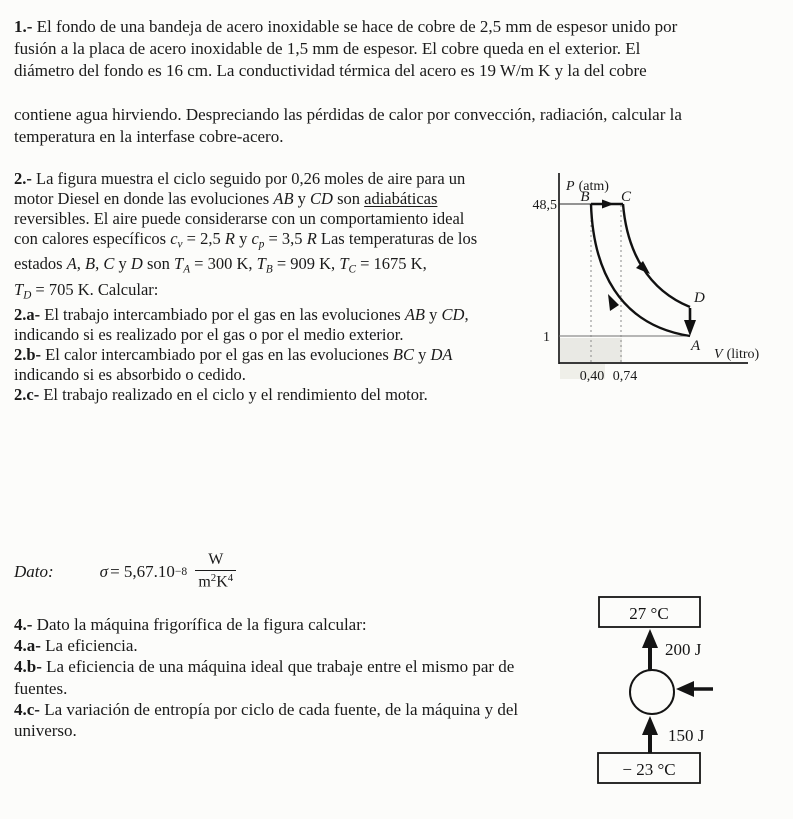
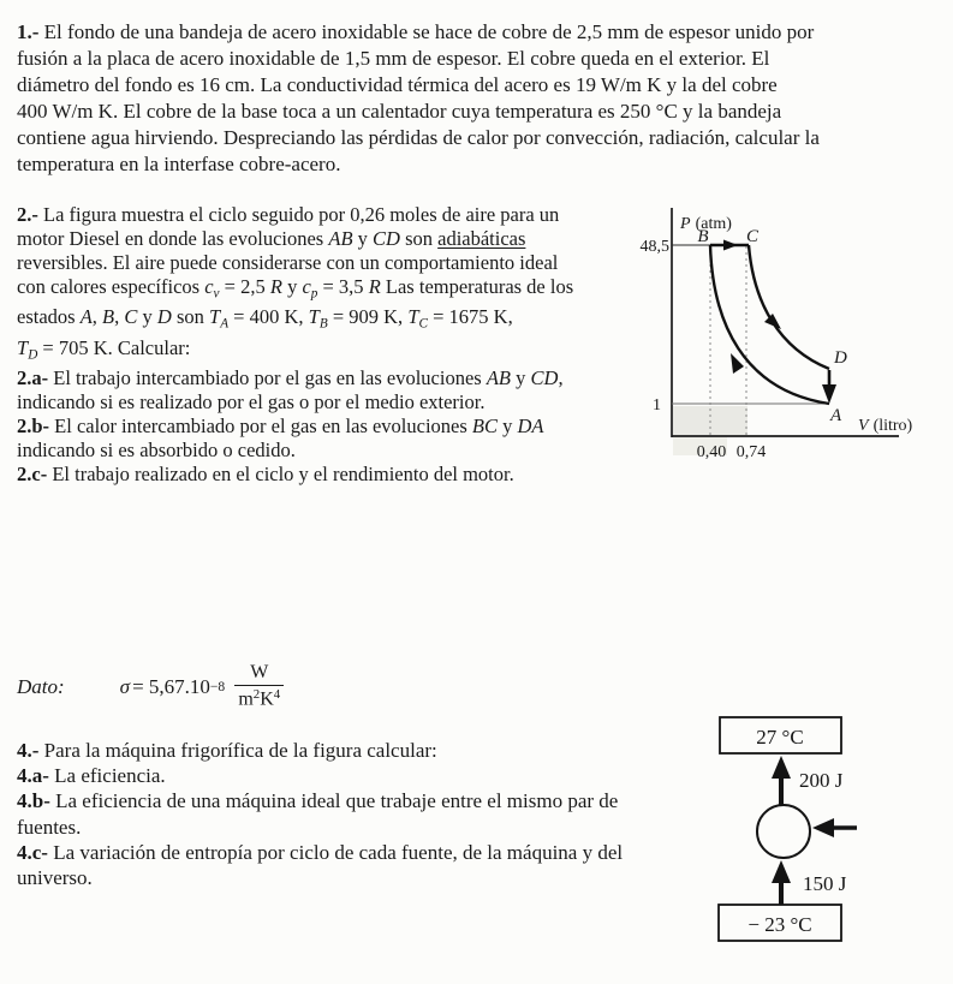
  1.- El fondo de una bandeja de acero inoxidable se hace de cobre de 2,5 mm de espesor unido por
  fusión a la placa de acero inoxidable de 1,5 mm de espesor. El cobre queda en el exterior. El
  diámetro del fondo es 16 cm. La conductividad térmica del acero es 19 W/m K y la del cobre
+ 400 W/m K. El cobre de la base toca a un calentador cuya temperatura es 250 °C y la bandeja
  contiene agua hirviendo. Despreciando las pérdidas de calor por convección, radiación, calcular la
  temperatura en la interfase cobre-acero.
  2.- La figura muestra el ciclo seguido por 0,26 moles de aire para un
  motor Diesel en donde las evoluciones AB y CD son adiabáticas
  reversibles. El aire puede considerarse con un comportamiento ideal
  con calores específicos cv = 2,5 R y cp = 3,5 R Las temperaturas de los
- estados A, B, C y D son TA = 300 K, TB = 909 K, TC = 1675 K,
+ estados A, B, C y D son TA = 400 K, TB = 909 K, TC = 1675 K,
  TD = 705 K. Calcular:
  2.a- El trabajo intercambiado por el gas en las evoluciones AB y CD,
  indicando si es realizado por el gas o por el medio exterior.
  2.b- El calor intercambiado por el gas en las evoluciones BC y DA
  indicando si es absorbido o cedido.
  2.c- El trabajo realizado en el ciclo y el rendimiento del motor.
- 4.- Dato la máquina frigorífica de la figura calcular:
+ 4.- Para la máquina frigorífica de la figura calcular:
  4.a- La eficiencia.
  4.b- La eficiencia de una máquina ideal que trabaje entre el mismo par de
  fuentes.
  4.c- La variación de entropía por ciclo de cada fuente, de la máquina y del
  universo.
  Dato:
  σ
  = 5,67.10
  −8
  W
  m2K4
  P (atm)
  V (litro)
  48,5
  1
  0,40
  0,74
  B
  C
  D
  A
  27 °C
  200 J
  150 J
  − 23 °C
